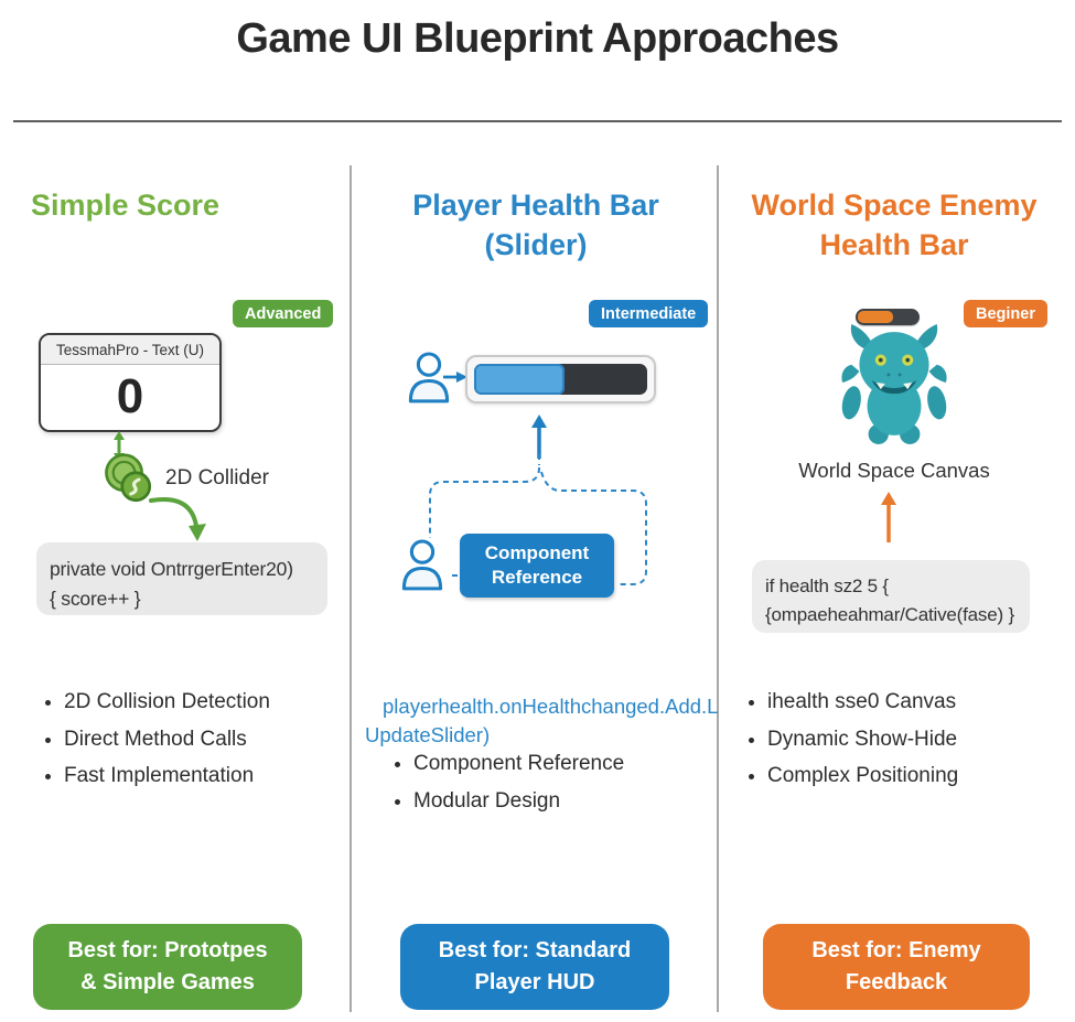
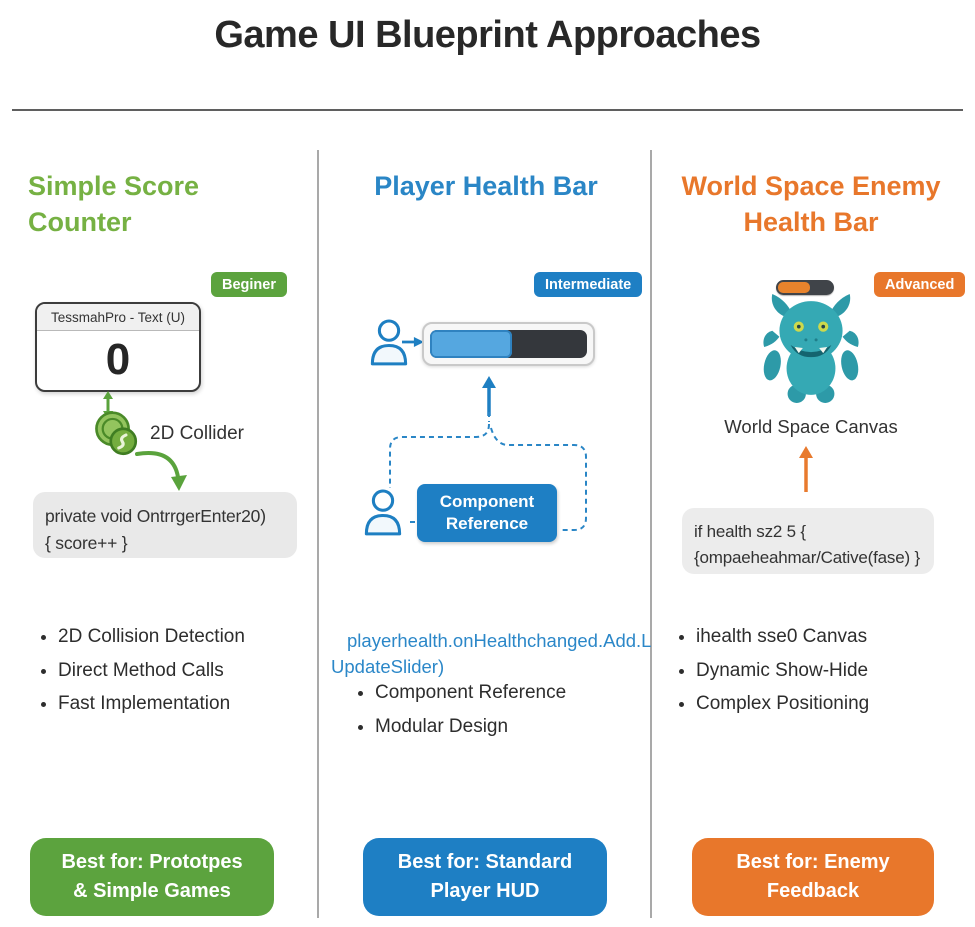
  Game UI Blueprint Approaches
  Simple Score
+ Counter
- Advanced
+ Beginer
  TessmahPro - Text (U)
  0
  2D Collider
  private void OntrrgerEnter20)
  { score++ }
  2D Collision Detection
  Direct Method Calls
  Fast Implementation
  Best for: Prototpes
  & Simple Games
  Player Health Bar
- (Slider)
  Intermediate
  Component
  Reference
  playerhealth.onHealthchanged.Add.L
  UpdateSlider)
  Component Reference
  Modular Design
  Best for: Standard
  Player HUD
  World Space Enemy
  Health Bar
- Beginer
+ Advanced
  World Space Canvas
  if health sz2 5 {
  {ompaeheahmar/Cative(fase) }
  ihealth sse0 Canvas
  Dynamic Show-Hide
  Complex Positioning
  Best for: Enemy
  Feedback
